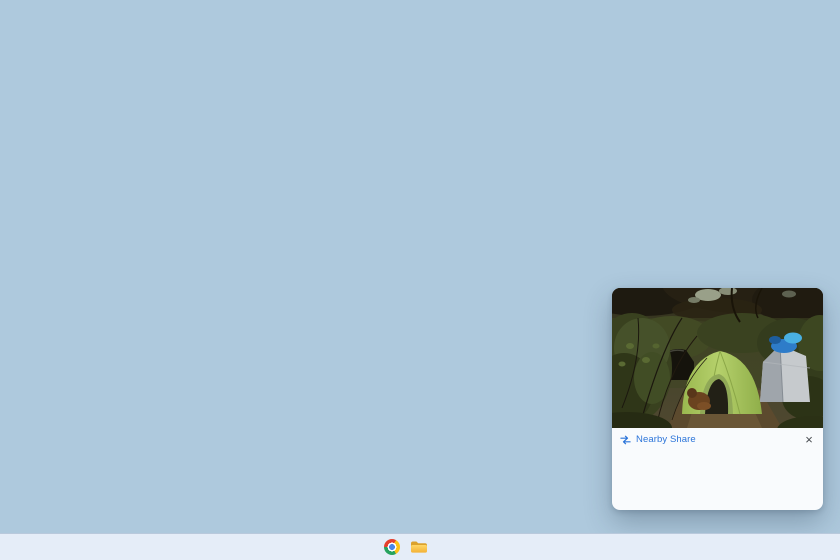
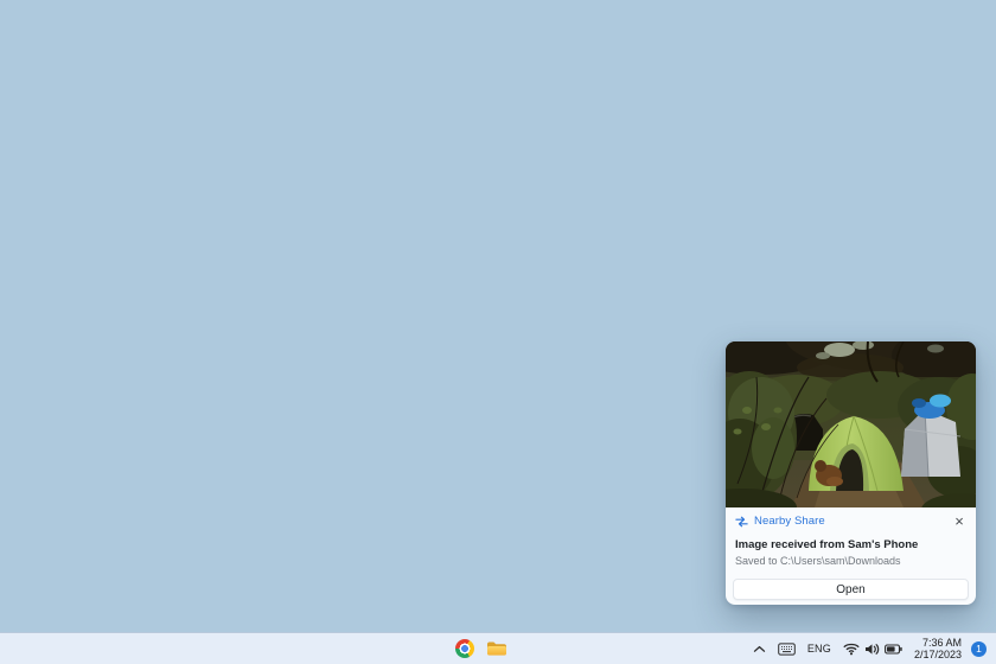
  Nearby Share
  ×
+ Image received from Sam's Phone
+ Saved to C:\Users\sam\Downloads
+ Open
+ ENG
+ 7:36 AM
+ 2/17/2023
+ 1
